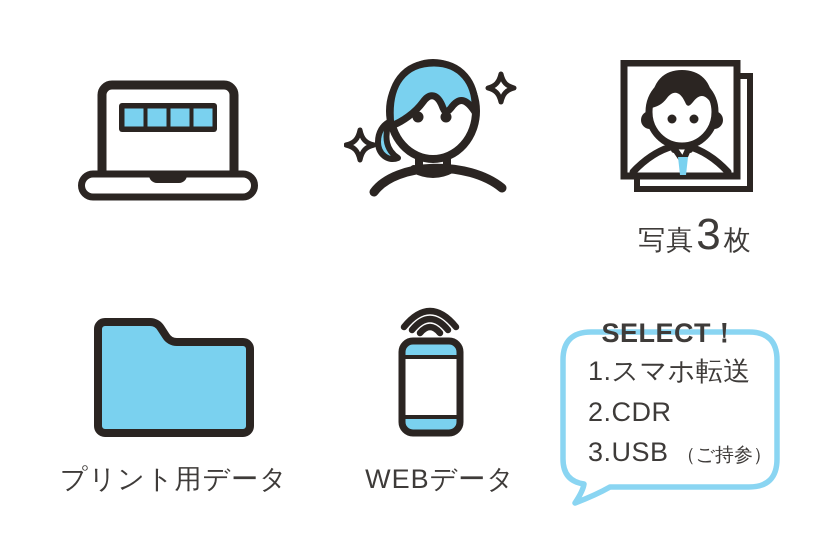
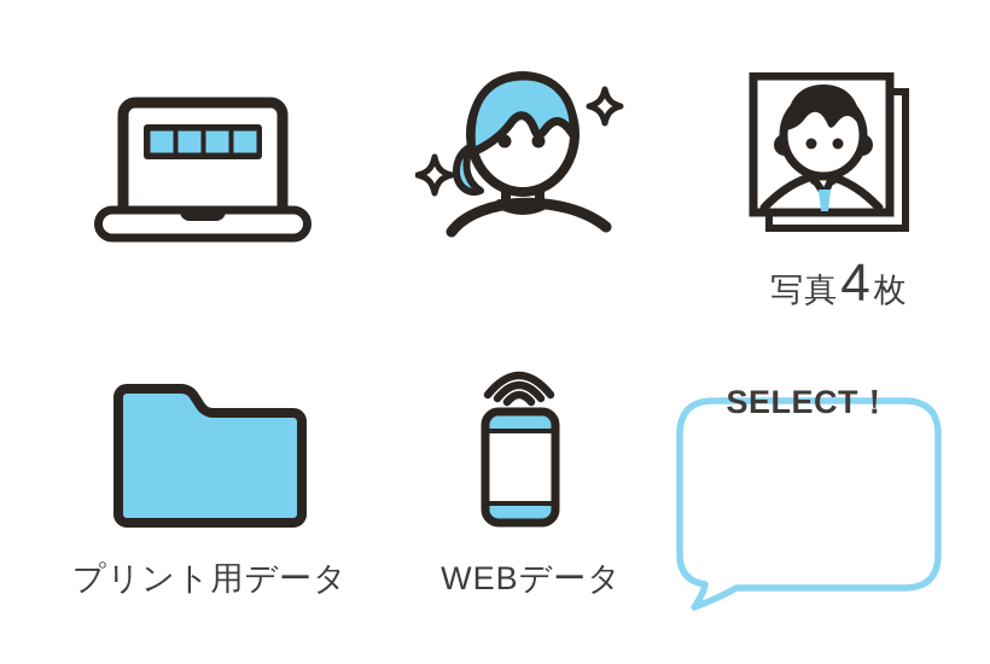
  写真
- 3
+ 4
  枚
  プリント用データ
  WEBデータ
  SELECT！
- 1.スマホ転送
- 2.CDR
- 3.USB （ご持参）
